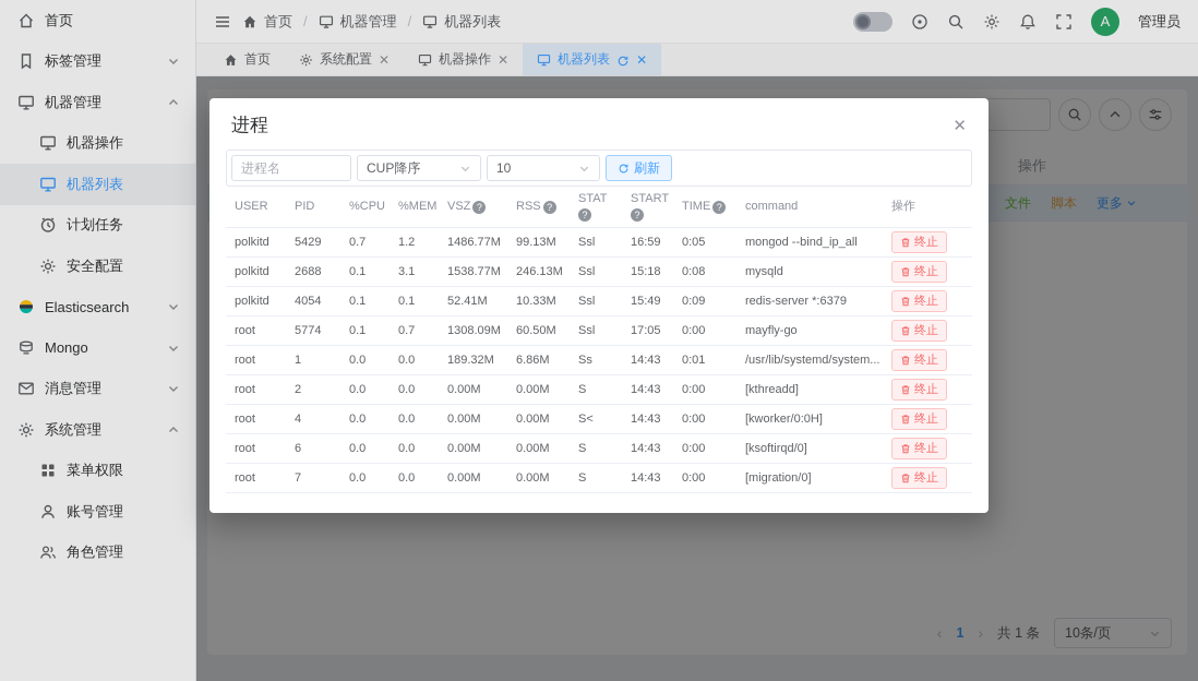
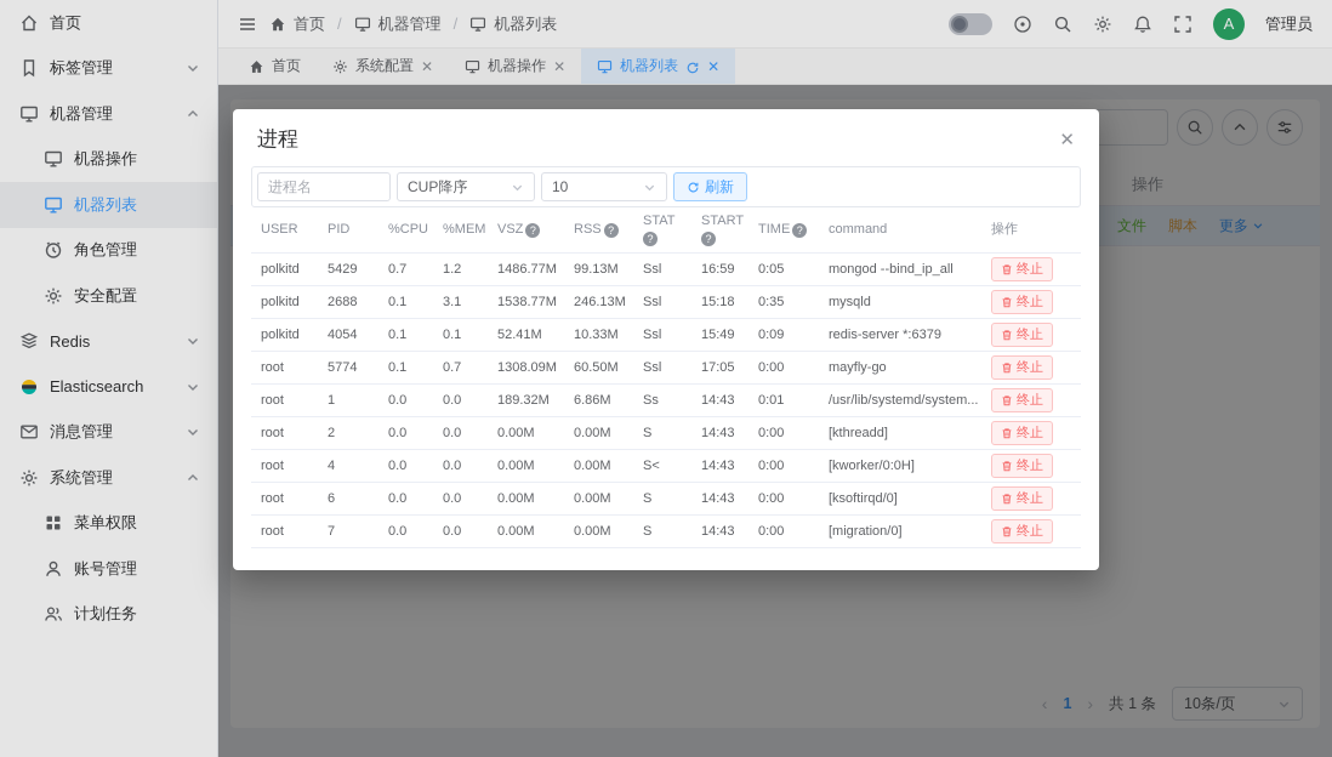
  首页
  标签管理
  机器管理
  机器操作
  机器列表
- 计划任务
+ 角色管理
  安全配置
+ Redis
  Elasticsearch
- Mongo
  消息管理
  系统管理
  菜单权限
  账号管理
- 角色管理
+ 计划任务
  首页
  /
  机器管理
  /
  机器列表
  A
  管理员
  首页
  系统配置
  ✕
  机器操作
  ✕
  机器列表
  ✕
  操作
  文件
  脚本
  更多
  ‹
  1
  ›
  共 1 条
  10条/页
  进程
  ✕
  进程名
  CUP降序
  10
  刷新
  USER
  PID
  %CPU
  %MEM
  VSZ
  ?
  RSS
  ?
  STAT
  ?
  START
  ?
  TIME
  ?
  command
  操作
  polkitd
  5429
  0.7
  1.2
  1486.77M
  99.13M
  Ssl
  16:59
  0:05
  mongod --bind_ip_all
  终止
  polkitd
  2688
  0.1
  3.1
  1538.77M
  246.13M
  Ssl
  15:18
- 0:08
+ 0:35
  mysqld
  终止
  polkitd
  4054
  0.1
  0.1
  52.41M
  10.33M
  Ssl
  15:49
  0:09
  redis-server *:6379
  终止
  root
  5774
  0.1
  0.7
  1308.09M
  60.50M
  Ssl
  17:05
  0:00
  mayfly-go
  终止
  root
  1
  0.0
  0.0
  189.32M
  6.86M
  Ss
  14:43
  0:01
  /usr/lib/systemd/system...
  终止
  root
  2
  0.0
  0.0
  0.00M
  0.00M
  S
  14:43
  0:00
  [kthreadd]
  终止
  root
  4
  0.0
  0.0
  0.00M
  0.00M
  S<
  14:43
  0:00
  [kworker/0:0H]
  终止
  root
  6
  0.0
  0.0
  0.00M
  0.00M
  S
  14:43
  0:00
  [ksoftirqd/0]
  终止
  root
  7
  0.0
  0.0
  0.00M
  0.00M
  S
  14:43
  0:00
  [migration/0]
  终止
